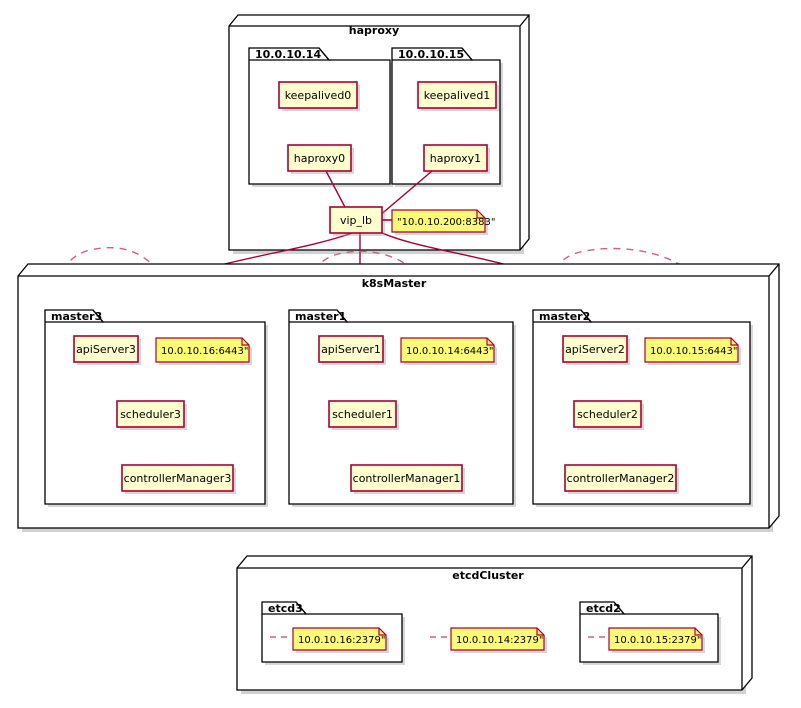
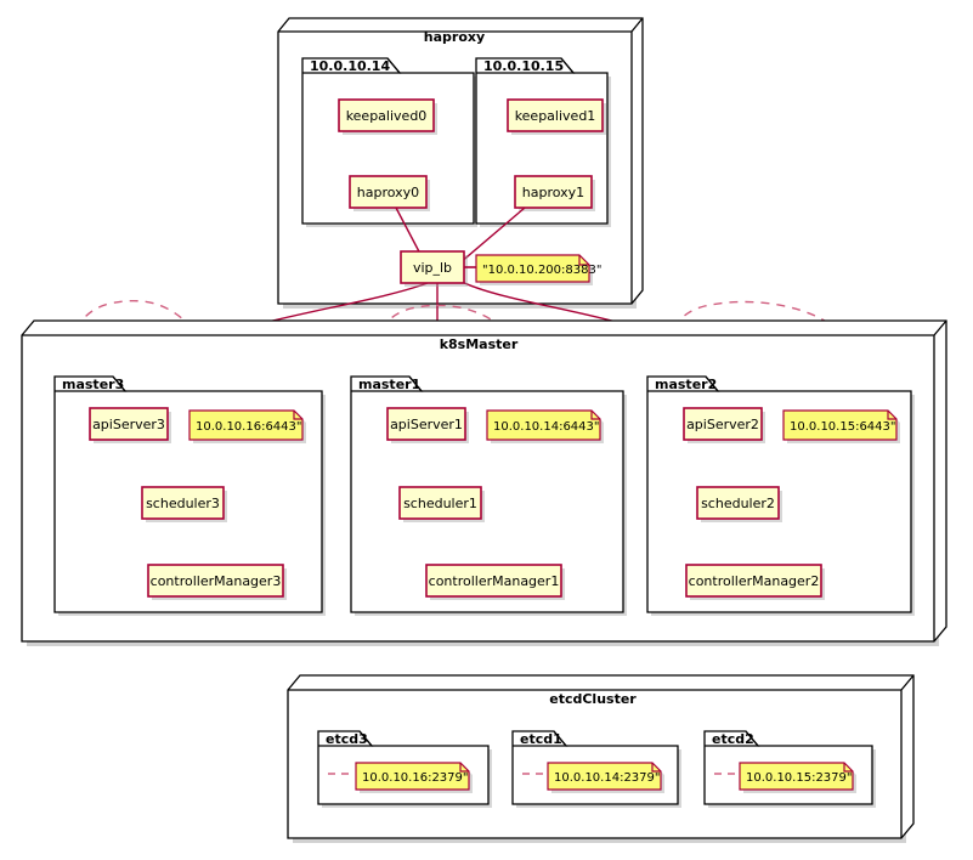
  haproxy
  10.0.10.14
  keepalived0
  haproxy0
  10.0.10.15
  keepalived1
  haproxy1
  k8sMaster
  master3
  apiServer3
  10.0.10.16:6443"
  scheduler3
  controllerManager3
  master1
  apiServer1
  10.0.10.14:6443"
  scheduler1
  controllerManager1
  master2
  apiServer2
  10.0.10.15:6443"
  scheduler2
  controllerManager2
  vip_lb
  "10.0.10.200:8383"
  etcdCluster
  etcd3
  10.0.10.16:2379"
+ etcd1
  10.0.10.14:2379"
  etcd2
  10.0.10.15:2379"
